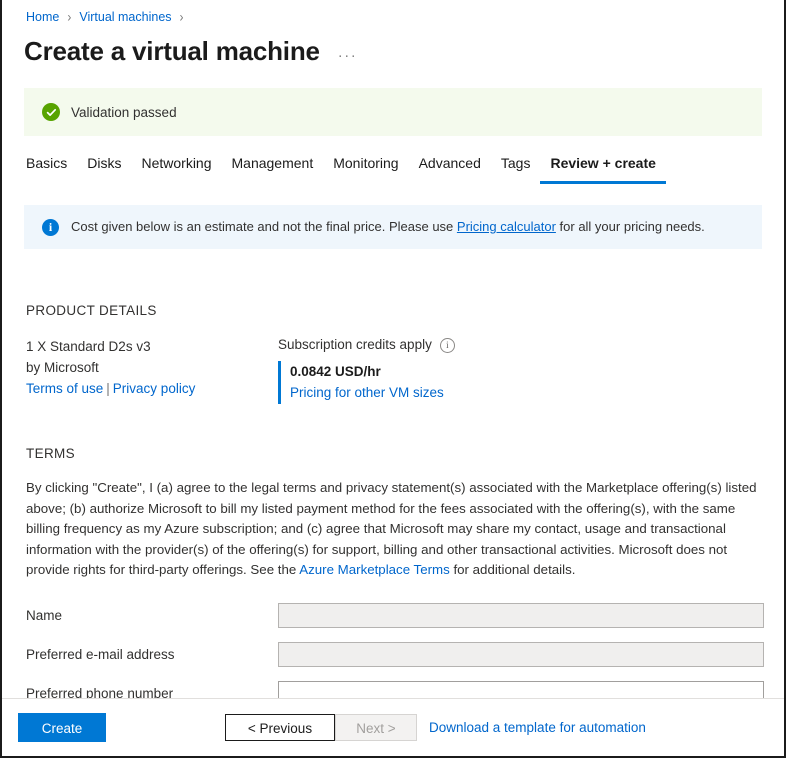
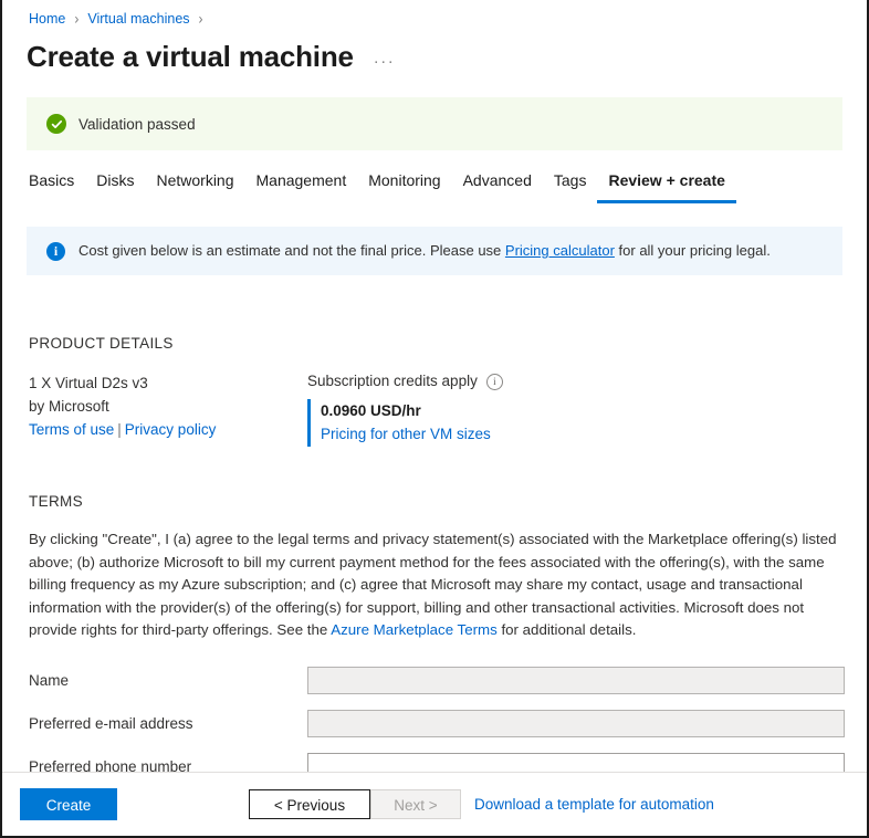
  Home
  ›
  Virtual machines
  ›
  Create a virtual machine
  ···
  Validation passed
  Basics
  Disks
  Networking
  Management
  Monitoring
  Advanced
  Tags
  Review + create
  i
- Cost given below is an estimate and not the final price. Please use Pricing calculator for all your pricing needs.
+ Cost given below is an estimate and not the final price. Please use Pricing calculator for all your pricing legal.
  PRODUCT DETAILS
- 1 X Standard D2s v3
+ 1 X Virtual D2s v3
  by Microsoft
  Terms of use | Privacy policy
  Subscription credits apply
  i
- 0.0842 USD/hr
+ 0.0960 USD/hr
  Pricing for other VM sizes
  TERMS
- By clicking "Create", I (a) agree to the legal terms and privacy statement(s) associated with the Marketplace offering(s) listed above; (b) authorize Microsoft to bill my listed payment method for the fees associated with the offering(s), with the same billing frequency as my Azure subscription; and (c) agree that Microsoft may share my contact, usage and transactional information with the provider(s) of the offering(s) for support, billing and other transactional activities. Microsoft does not provide rights for third-party offerings. See the Azure Marketplace Terms for additional details.
+ By clicking "Create", I (a) agree to the legal terms and privacy statement(s) associated with the Marketplace offering(s) listed above; (b) authorize Microsoft to bill my current payment method for the fees associated with the offering(s), with the same billing frequency as my Azure subscription; and (c) agree that Microsoft may share my contact, usage and transactional information with the provider(s) of the offering(s) for support, billing and other transactional activities. Microsoft does not provide rights for third-party offerings. See the Azure Marketplace Terms for additional details.
  Name
  Preferred e-mail address
  Preferred phone number
  Create
  < Previous
  Next >
  Download a template for automation
